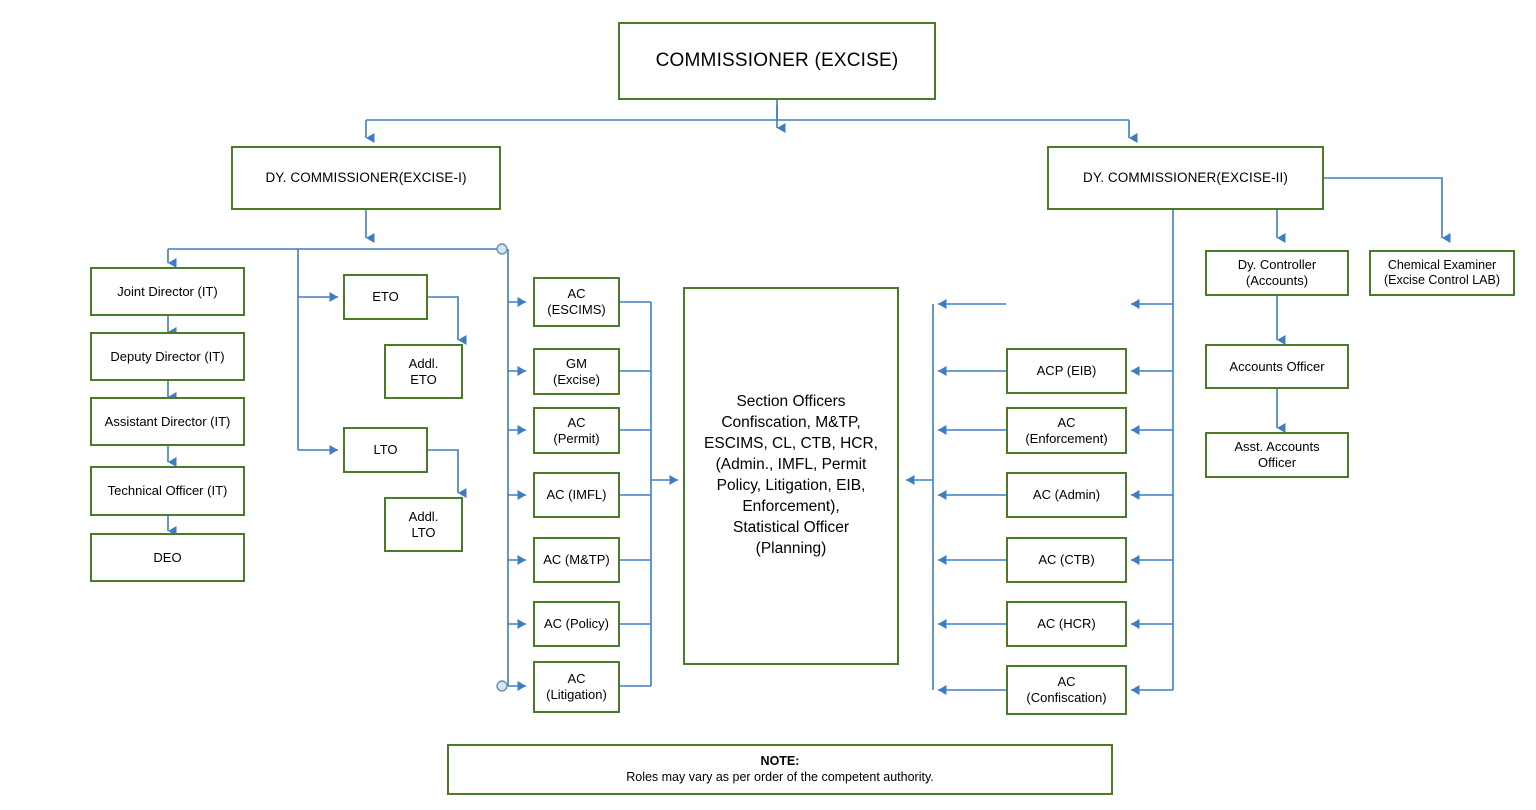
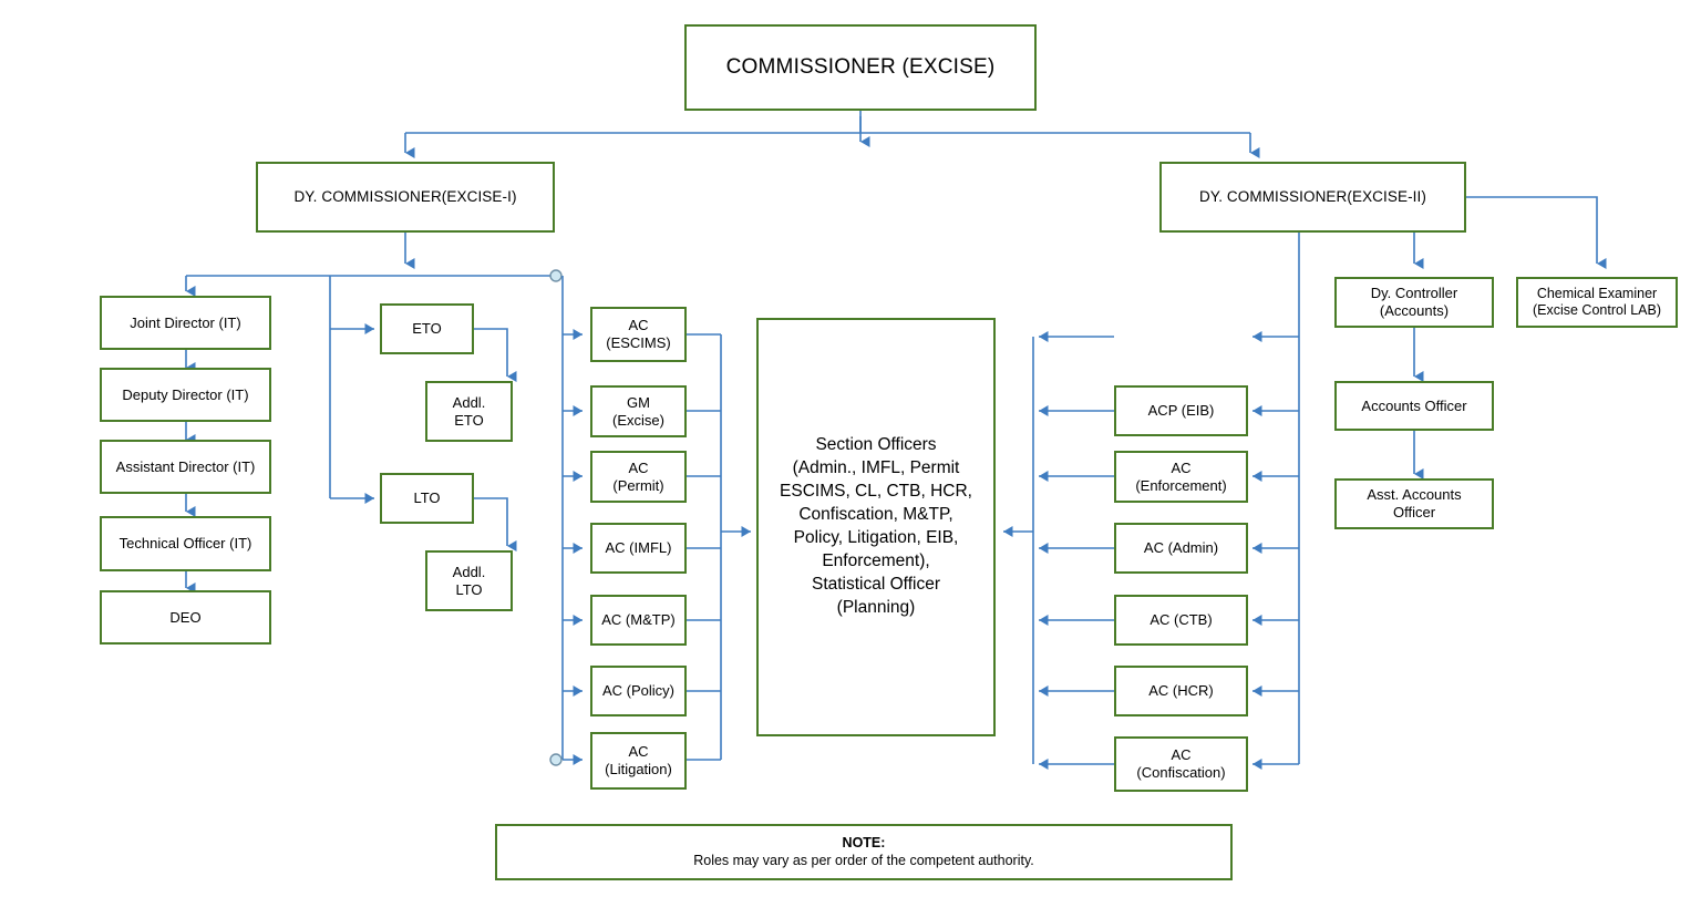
  COMMISSIONER (EXCISE)
  DY. COMMISSIONER(EXCISE-I)
  DY. COMMISSIONER(EXCISE-II)
  Joint Director (IT)
  Deputy Director (IT)
  Assistant Director (IT)
  Technical Officer (IT)
  DEO
  ETO
  Addl.
  ETO
  LTO
  Addl.
  LTO
  AC
  (ESCIMS)
  GM
  (Excise)
  AC
  (Permit)
  AC (IMFL)
  AC (M&TP)
  AC (Policy)
  AC
  (Litigation)
  Section Officers
- Confiscation, M&TP,
+ (Admin., IMFL, Permit
  ESCIMS, CL, CTB, HCR,
- (Admin., IMFL, Permit
+ Confiscation, M&TP,
  Policy, Litigation, EIB,
  Enforcement),
  Statistical Officer
  (Planning)
  ACP (EIB)
  AC
  (Enforcement)
  AC (Admin)
  AC (CTB)
  AC (HCR)
  AC
  (Confiscation)
  Dy. Controller
  (Accounts)
  Accounts Officer
  Asst. Accounts
  Officer
  Chemical Examiner
  (Excise Control LAB)
  NOTE:
  Roles may vary as per order of the competent authority.
